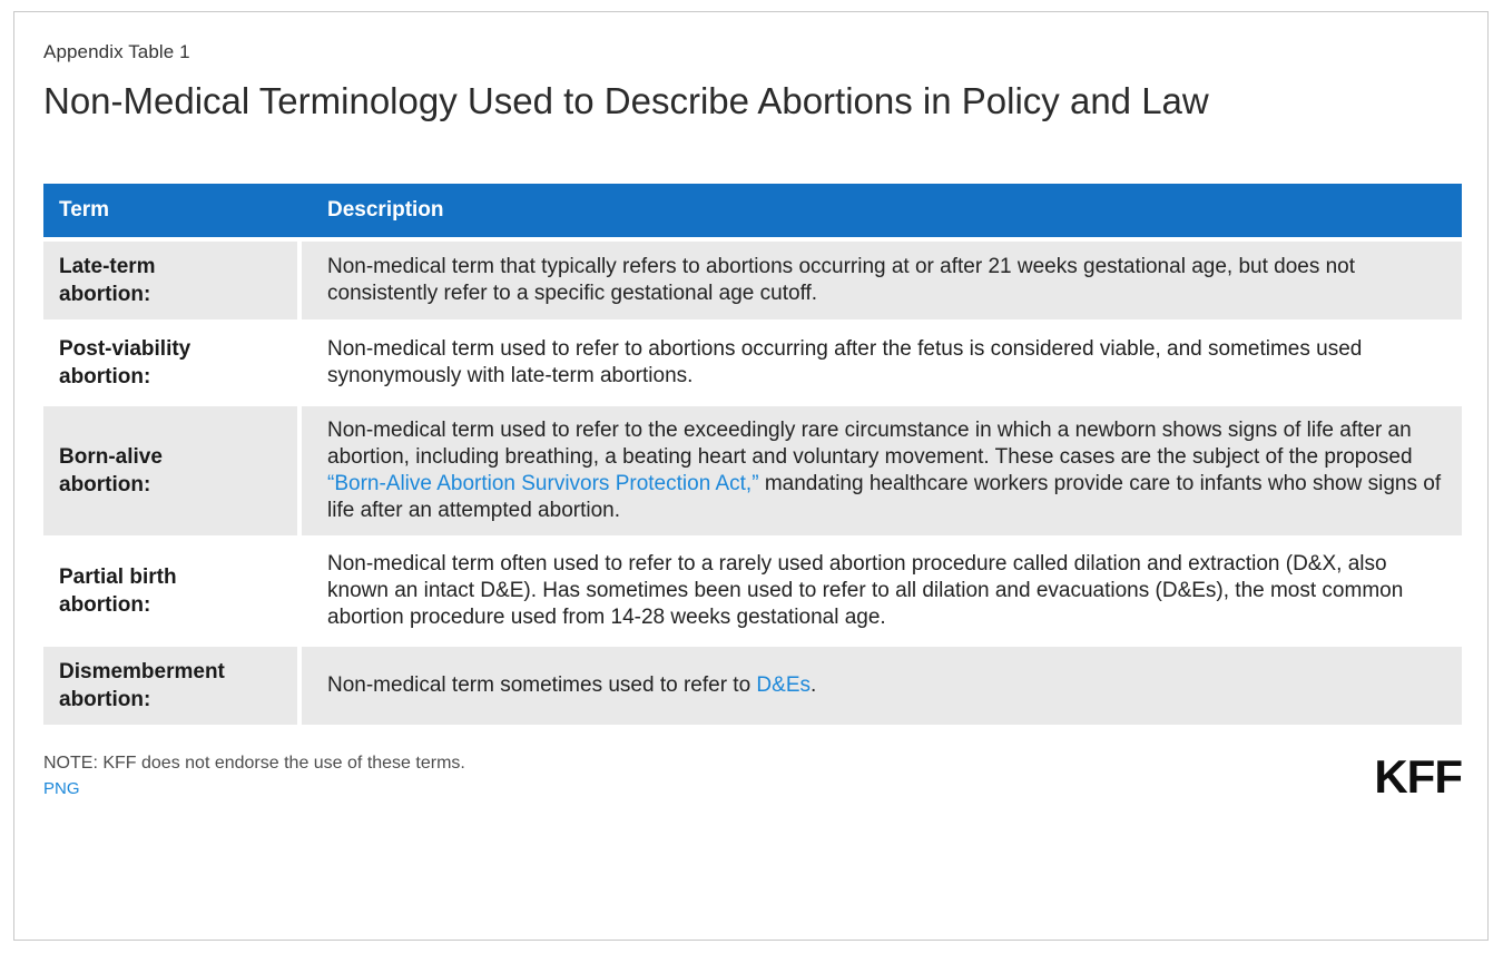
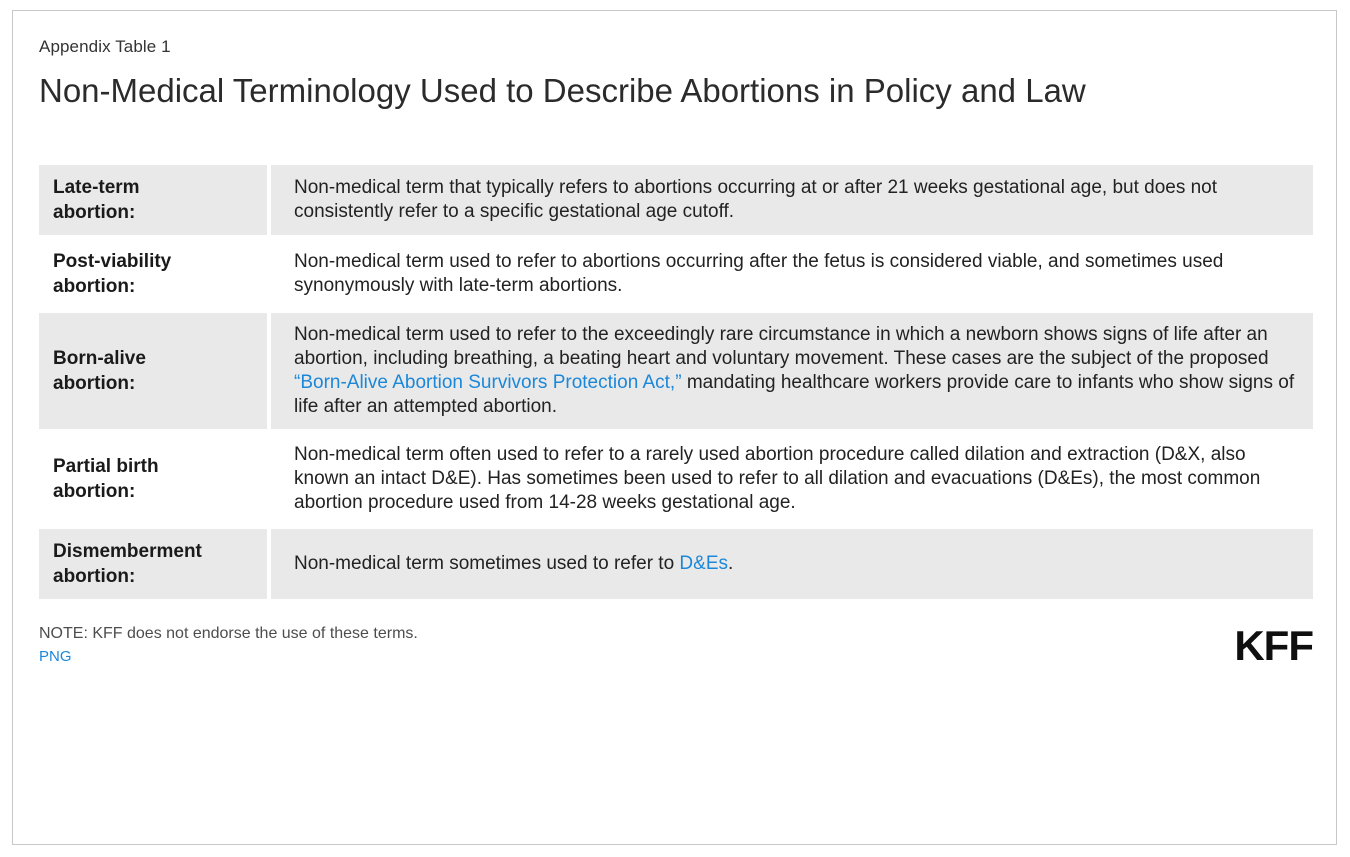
  Appendix Table 1
  Non-Medical Terminology Used to Describe Abortions in Policy and Law
- Term
- Description
  Late-term abortion:
  Non-medical term that typically refers to abortions occurring at or after 21 weeks gestational age, but does not consistently refer to a specific gestational age cutoff.
  Post-viability abortion:
  Non-medical term used to refer to abortions occurring after the fetus is considered viable, and sometimes used synonymously with late-term abortions.
  Born-alive abortion:
  Non-medical term used to refer to the exceedingly rare circumstance in which a newborn shows signs of life after an abortion, including breathing, a beating heart and voluntary movement. These cases are the subject of the proposed “Born-Alive Abortion Survivors Protection Act,” mandating healthcare workers provide care to infants who show signs of life after an attempted abortion.
  Partial birth abortion:
  Non-medical term often used to refer to a rarely used abortion procedure called dilation and extraction (D&X, also known an intact D&E). Has sometimes been used to refer to all dilation and evacuations (D&Es), the most common abortion procedure used from 14-28 weeks gestational age.
  Dismemberment abortion:
  Non-medical term sometimes used to refer to D&Es.
  NOTE: KFF does not endorse the use of these terms.
  PNG
  KFF
